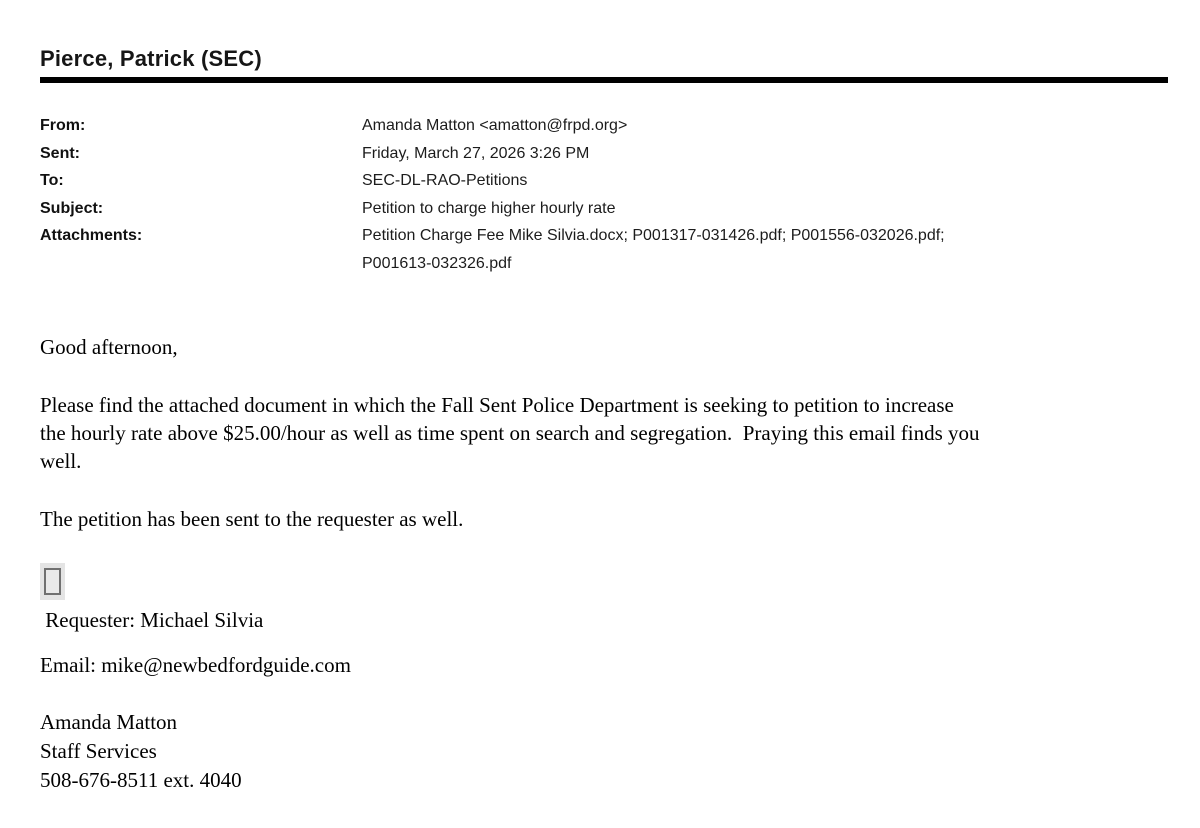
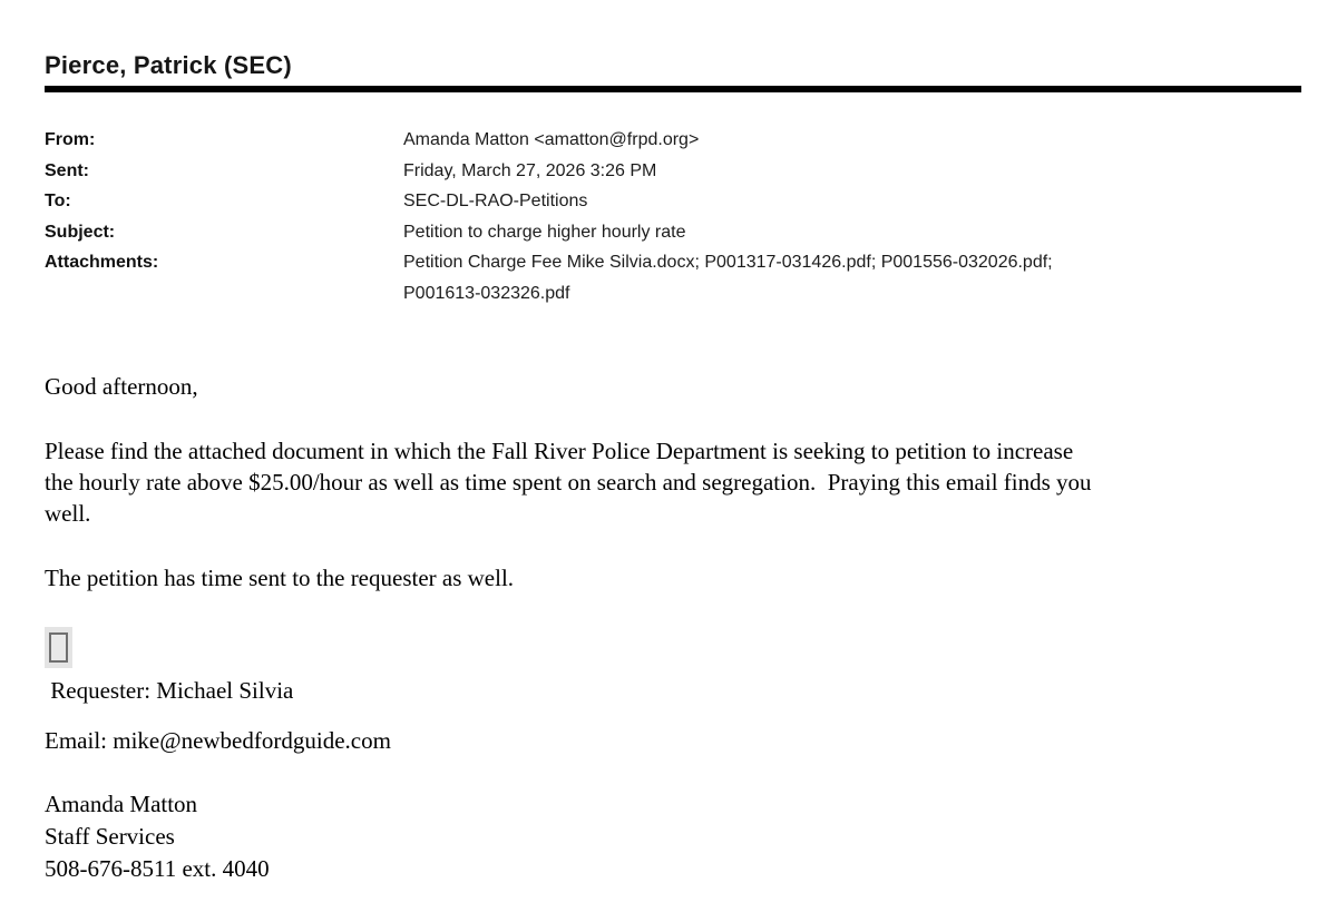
  Pierce, Patrick (SEC)
  From:
  Amanda Matton <amatton@frpd.org>
  Sent:
  Friday, March 27, 2026 3:26 PM
  To:
  SEC-DL-RAO-Petitions
  Subject:
  Petition to charge higher hourly rate
  Attachments:
  Petition Charge Fee Mike Silvia.docx; P001317-031426.pdf; P001556-032026.pdf;
  P001613-032326.pdf
  Good afternoon,
- Please find the attached document in which the Fall Sent Police Department is seeking to petition to increase
+ Please find the attached document in which the Fall River Police Department is seeking to petition to increase
  the hourly rate above $25.00/hour as well as time spent on search and segregation. Praying this email finds you
  well.
- The petition has been sent to the requester as well.
+ The petition has time sent to the requester as well.
  Requester: Michael Silvia
  Email: mike@newbedfordguide.com
  Amanda Matton
  Staff Services
  508-676-8511 ext. 4040
